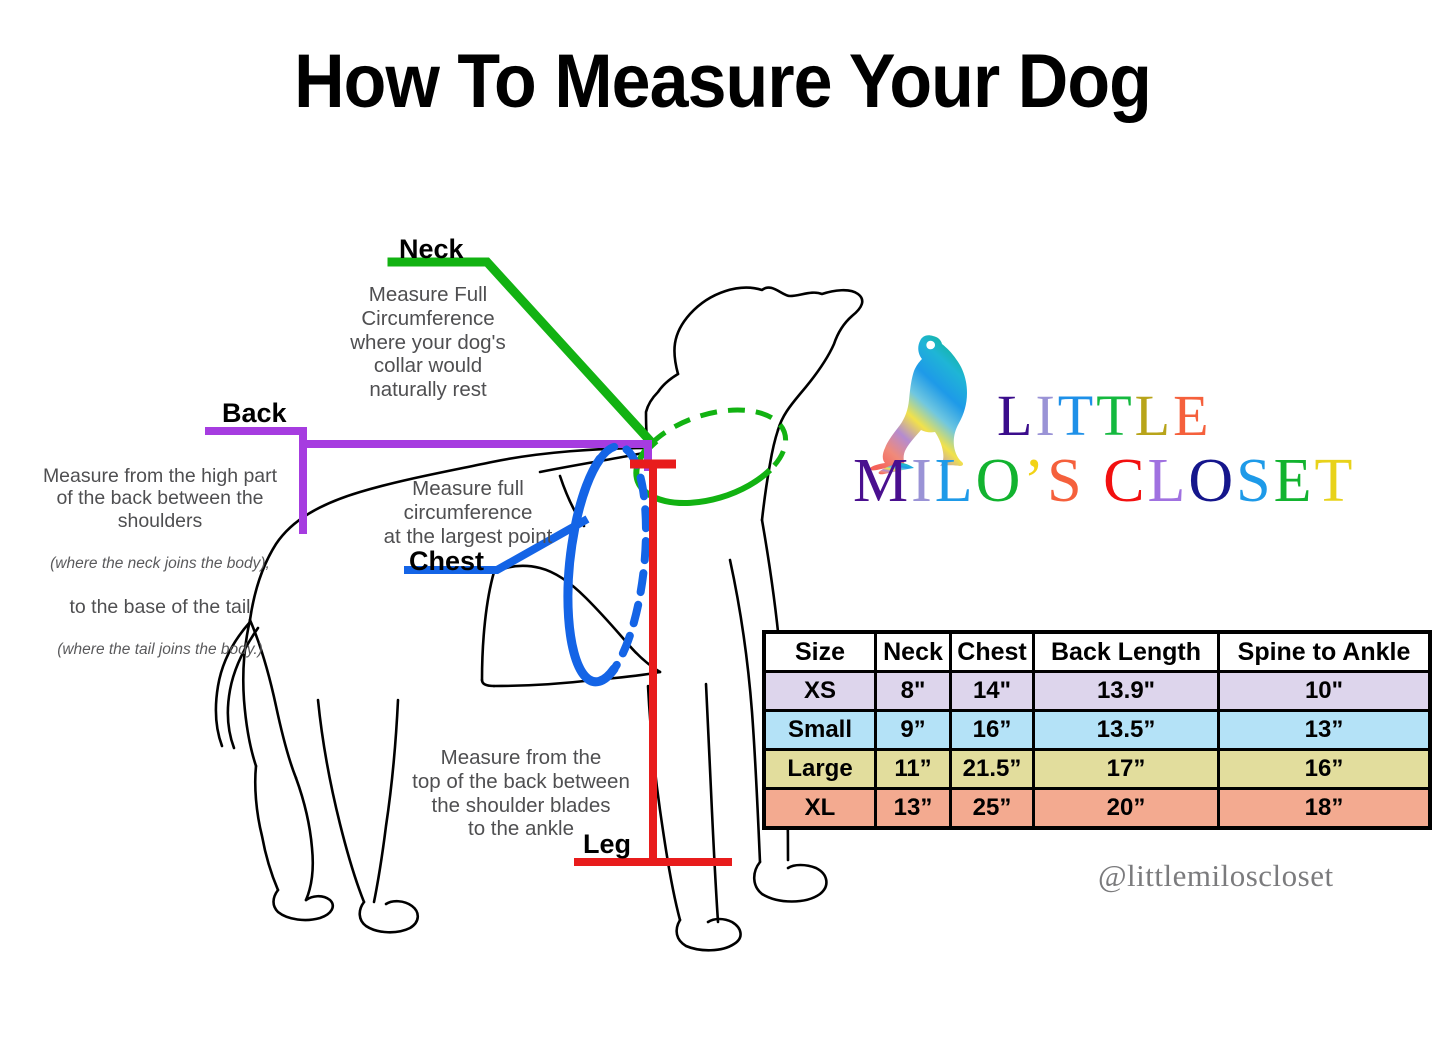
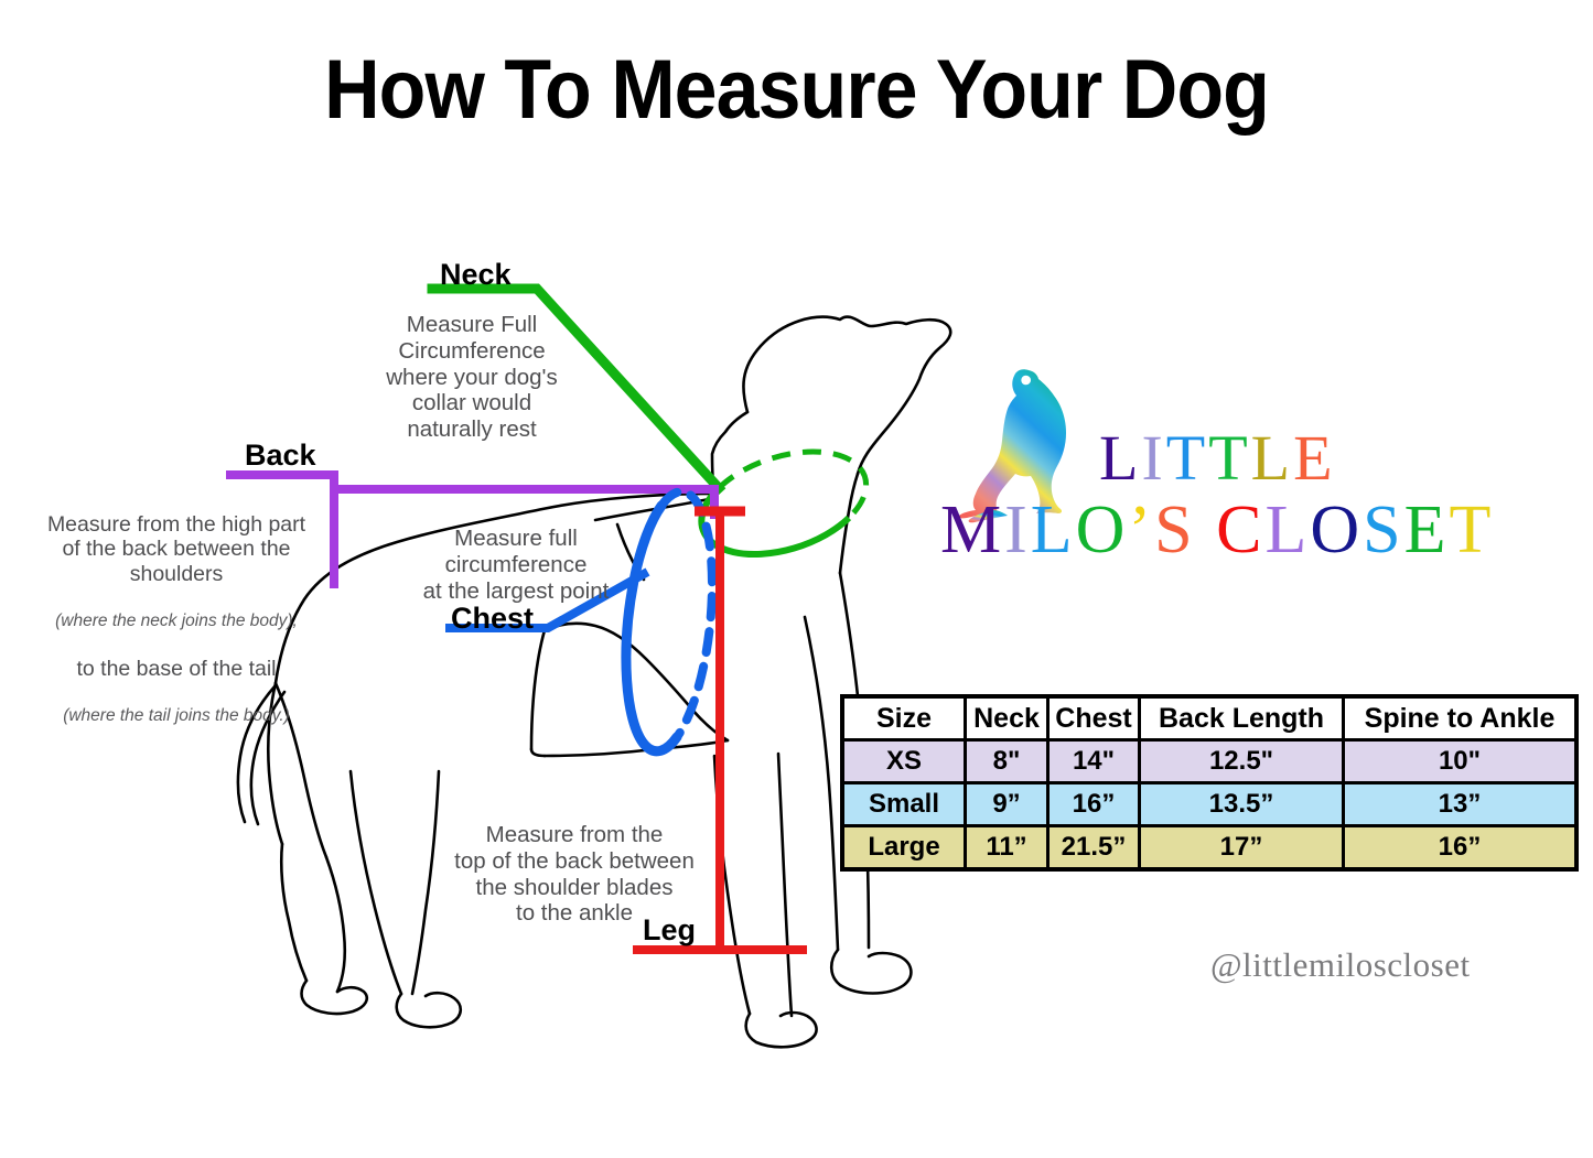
  How To Measure Your Dog
  Neck
  Measure Full
  Circumference
  where your dog's
  collar would
  naturally rest
  Back
  Measure from the high part
  of the back between the
  shoulders
  (where the neck joins the body),
  to the base of the tail
  (where the tail joins the body.)
  Chest
  Measure full
  circumference
  at the largest point
  Leg
  Measure from the
  top of the back between
  the shoulder blades
  to the ankle
  LITTLE
  MILO’S CLOSET
  @littlemiloscloset
  Size	Neck	Chest	Back Length	Spine to Ankle
- XS	8"	14"	13.9"	10"
+ XS	8"	14"	12.5"	10"
  Small	9”	16”	13.5”	13”
  Large	11”	21.5”	17”	16”
- XL	13”	25”	20”	18”
